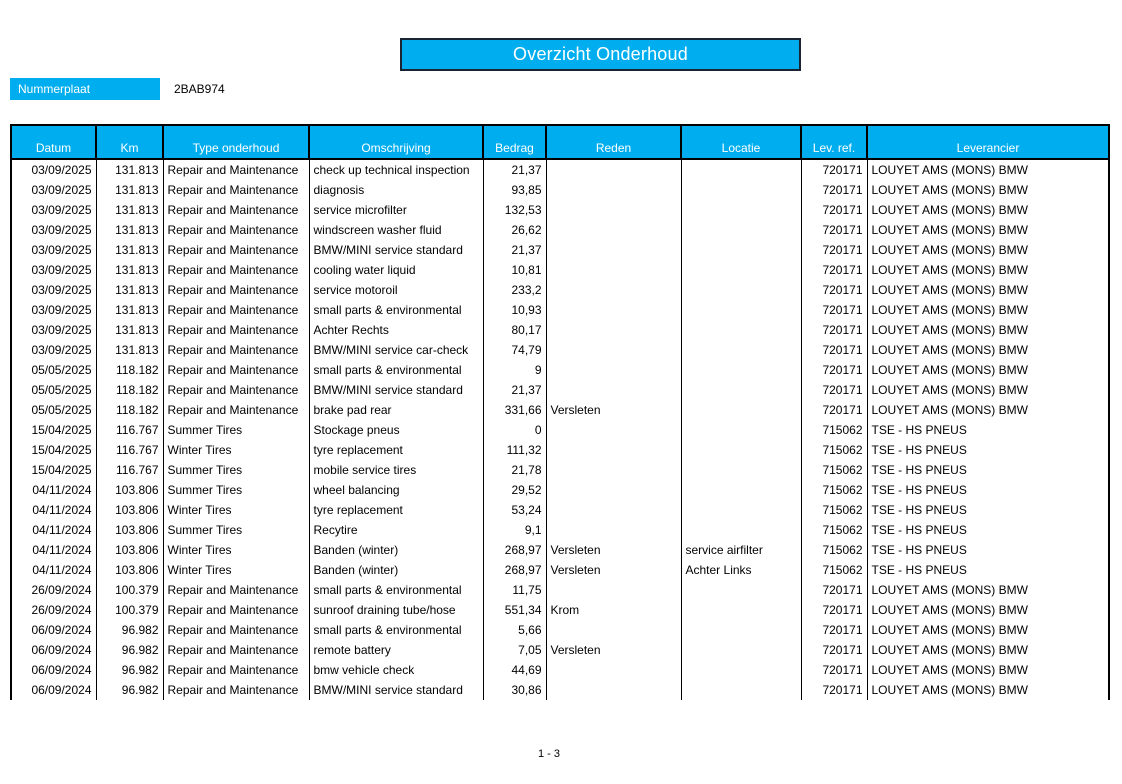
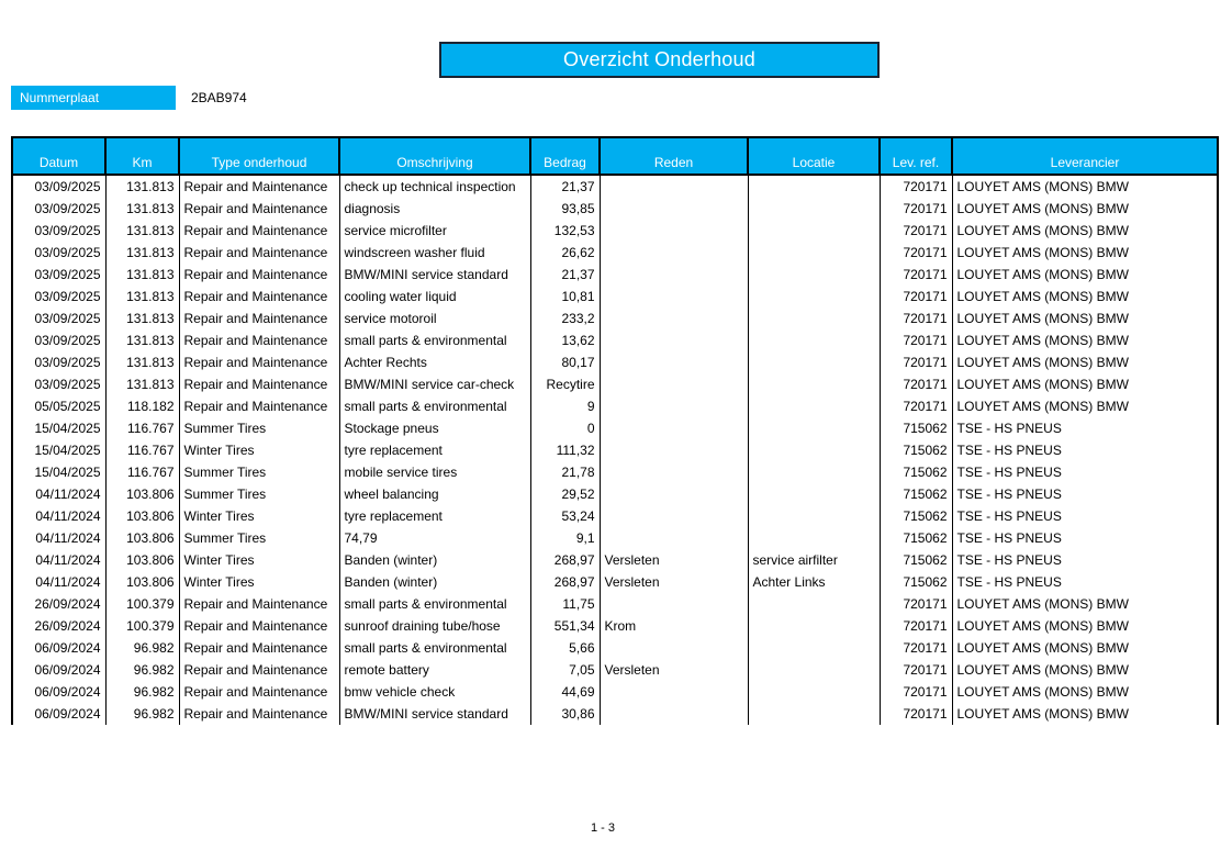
  Overzicht Onderhoud
  Nummerplaat
  2BAB974
  Datum	Km	Type onderhoud	Omschrijving	Bedrag	Reden	Locatie	Lev. ref.	Leverancier
  03/09/2025	131.813	Repair and Maintenance	check up technical inspection	21,37			720171	LOUYET AMS (MONS) BMW
  03/09/2025	131.813	Repair and Maintenance	diagnosis	93,85			720171	LOUYET AMS (MONS) BMW
  03/09/2025	131.813	Repair and Maintenance	service microfilter	132,53			720171	LOUYET AMS (MONS) BMW
  03/09/2025	131.813	Repair and Maintenance	windscreen washer fluid	26,62			720171	LOUYET AMS (MONS) BMW
  03/09/2025	131.813	Repair and Maintenance	BMW/MINI service standard	21,37			720171	LOUYET AMS (MONS) BMW
  03/09/2025	131.813	Repair and Maintenance	cooling water liquid	10,81			720171	LOUYET AMS (MONS) BMW
  03/09/2025	131.813	Repair and Maintenance	service motoroil	233,2			720171	LOUYET AMS (MONS) BMW
- 03/09/2025	131.813	Repair and Maintenance	small parts & environmental	10,93			720171	LOUYET AMS (MONS) BMW
+ 03/09/2025	131.813	Repair and Maintenance	small parts & environmental	13,62			720171	LOUYET AMS (MONS) BMW
  03/09/2025	131.813	Repair and Maintenance	Achter Rechts	80,17			720171	LOUYET AMS (MONS) BMW
- 03/09/2025	131.813	Repair and Maintenance	BMW/MINI service car-check	74,79			720171	LOUYET AMS (MONS) BMW
+ 03/09/2025	131.813	Repair and Maintenance	BMW/MINI service car-check	Recytire			720171	LOUYET AMS (MONS) BMW
  05/05/2025	118.182	Repair and Maintenance	small parts & environmental	9			720171	LOUYET AMS (MONS) BMW
- 05/05/2025	118.182	Repair and Maintenance	BMW/MINI service standard	21,37			720171	LOUYET AMS (MONS) BMW
- 05/05/2025	118.182	Repair and Maintenance	brake pad rear	331,66	Versleten		720171	LOUYET AMS (MONS) BMW
  15/04/2025	116.767	Summer Tires	Stockage pneus	0			715062	TSE - HS PNEUS
  15/04/2025	116.767	Winter Tires	tyre replacement	111,32			715062	TSE - HS PNEUS
  15/04/2025	116.767	Summer Tires	mobile service tires	21,78			715062	TSE - HS PNEUS
  04/11/2024	103.806	Summer Tires	wheel balancing	29,52			715062	TSE - HS PNEUS
  04/11/2024	103.806	Winter Tires	tyre replacement	53,24			715062	TSE - HS PNEUS
- 04/11/2024	103.806	Summer Tires	Recytire	9,1			715062	TSE - HS PNEUS
+ 04/11/2024	103.806	Summer Tires	74,79	9,1			715062	TSE - HS PNEUS
  04/11/2024	103.806	Winter Tires	Banden (winter)	268,97	Versleten	service airfilter	715062	TSE - HS PNEUS
  04/11/2024	103.806	Winter Tires	Banden (winter)	268,97	Versleten	Achter Links	715062	TSE - HS PNEUS
  26/09/2024	100.379	Repair and Maintenance	small parts & environmental	11,75			720171	LOUYET AMS (MONS) BMW
  26/09/2024	100.379	Repair and Maintenance	sunroof draining tube/hose	551,34	Krom		720171	LOUYET AMS (MONS) BMW
  06/09/2024	96.982	Repair and Maintenance	small parts & environmental	5,66			720171	LOUYET AMS (MONS) BMW
  06/09/2024	96.982	Repair and Maintenance	remote battery	7,05	Versleten		720171	LOUYET AMS (MONS) BMW
  06/09/2024	96.982	Repair and Maintenance	bmw vehicle check	44,69			720171	LOUYET AMS (MONS) BMW
  06/09/2024	96.982	Repair and Maintenance	BMW/MINI service standard	30,86			720171	LOUYET AMS (MONS) BMW
  1 - 3
